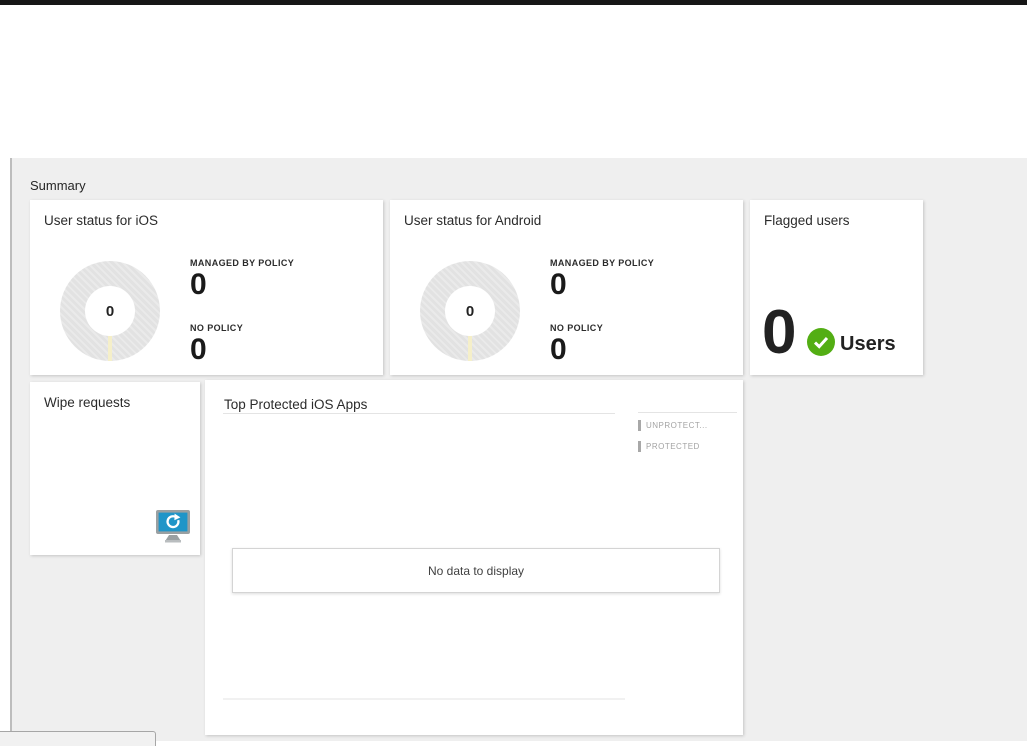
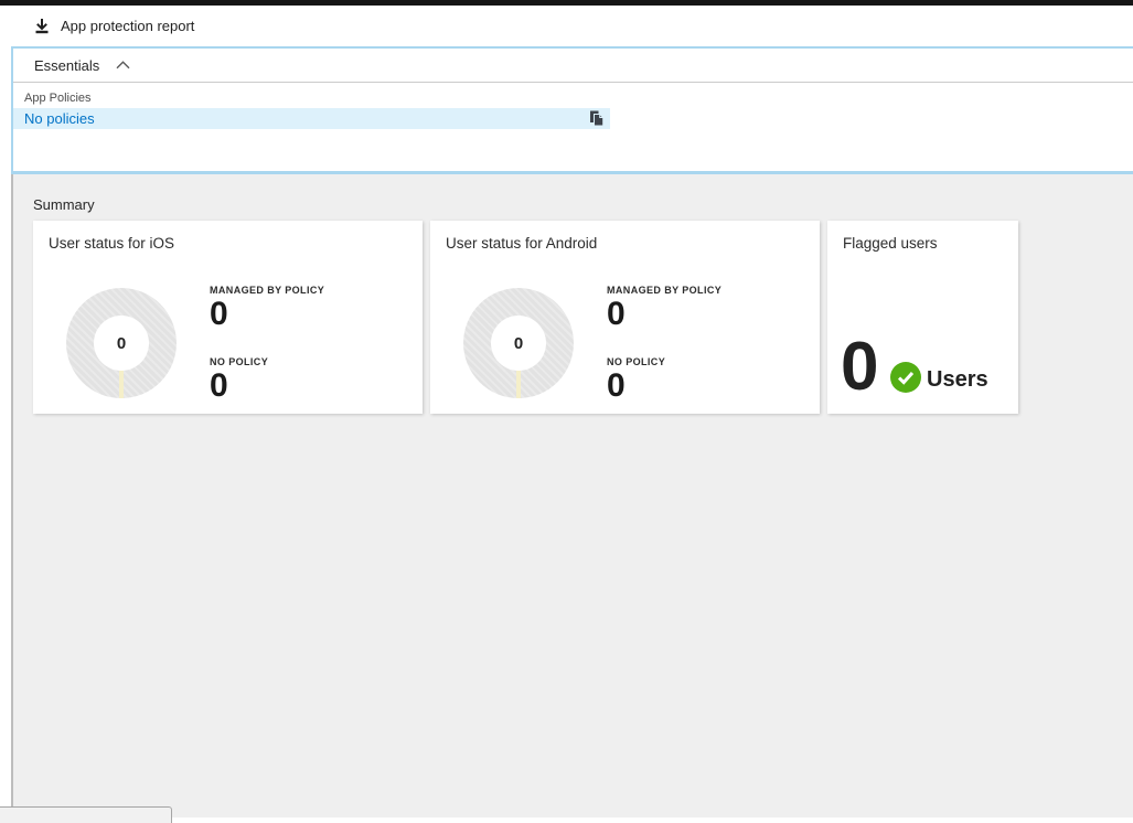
+ App protection report
+ Essentials
+ App Policies
+ No policies
  Summary
  User status for iOS
  0
  MANAGED BY POLICY
  0
  NO POLICY
  0
  User status for Android
  0
  MANAGED BY POLICY
  0
  NO POLICY
  0
  Flagged users
  0
  Users
- Wipe requests
- Top Protected iOS Apps
- UNPROTECT...
- PROTECTED
- No data to display
